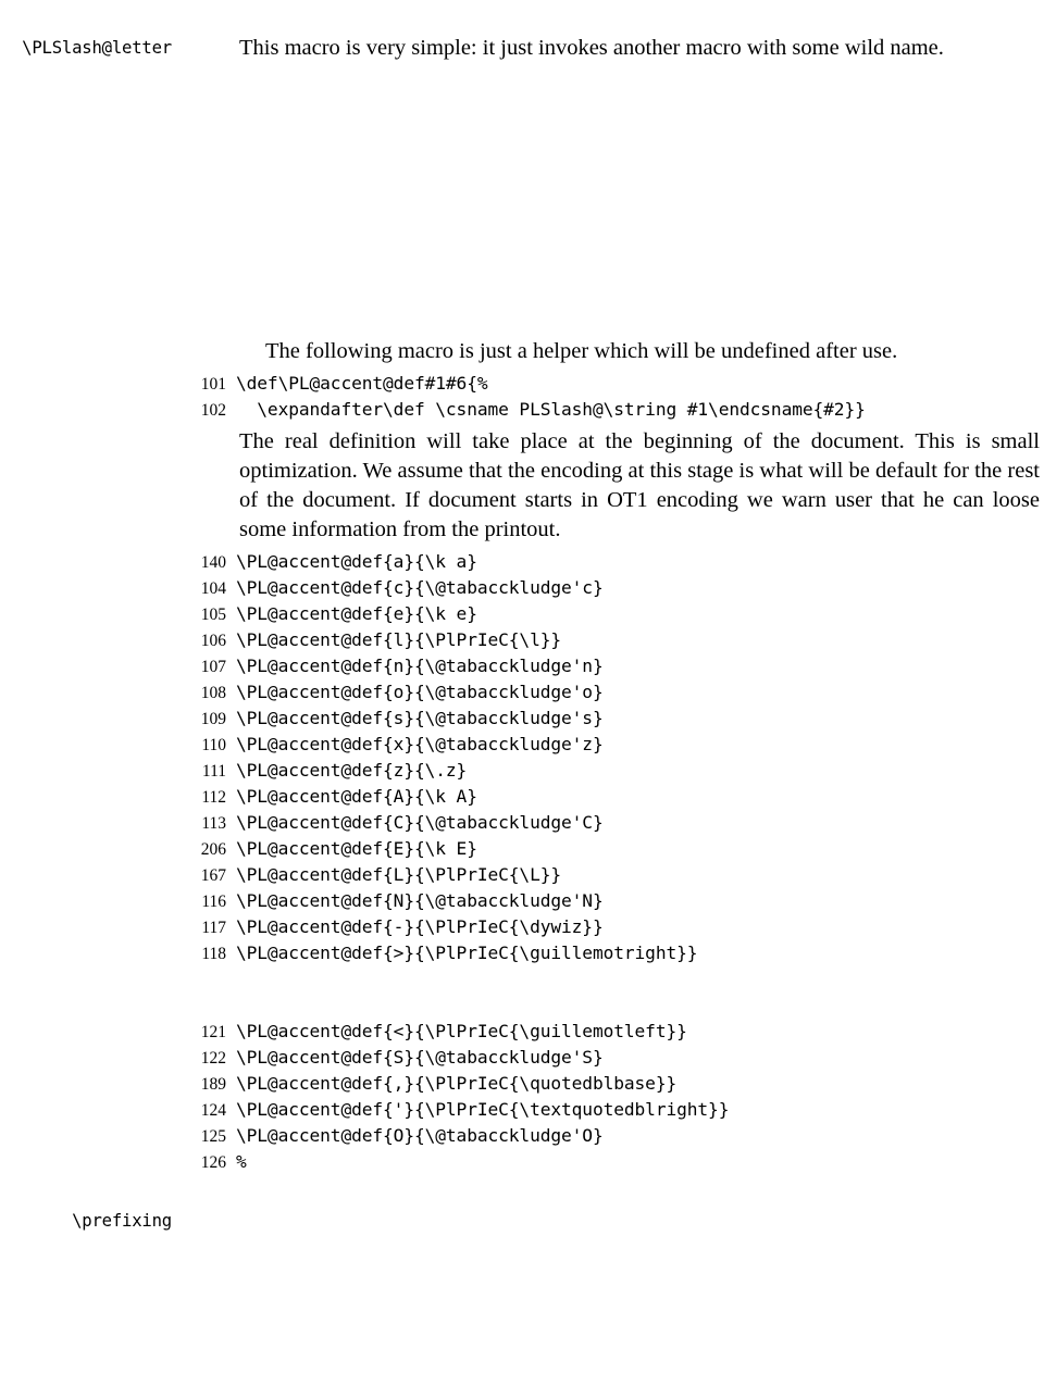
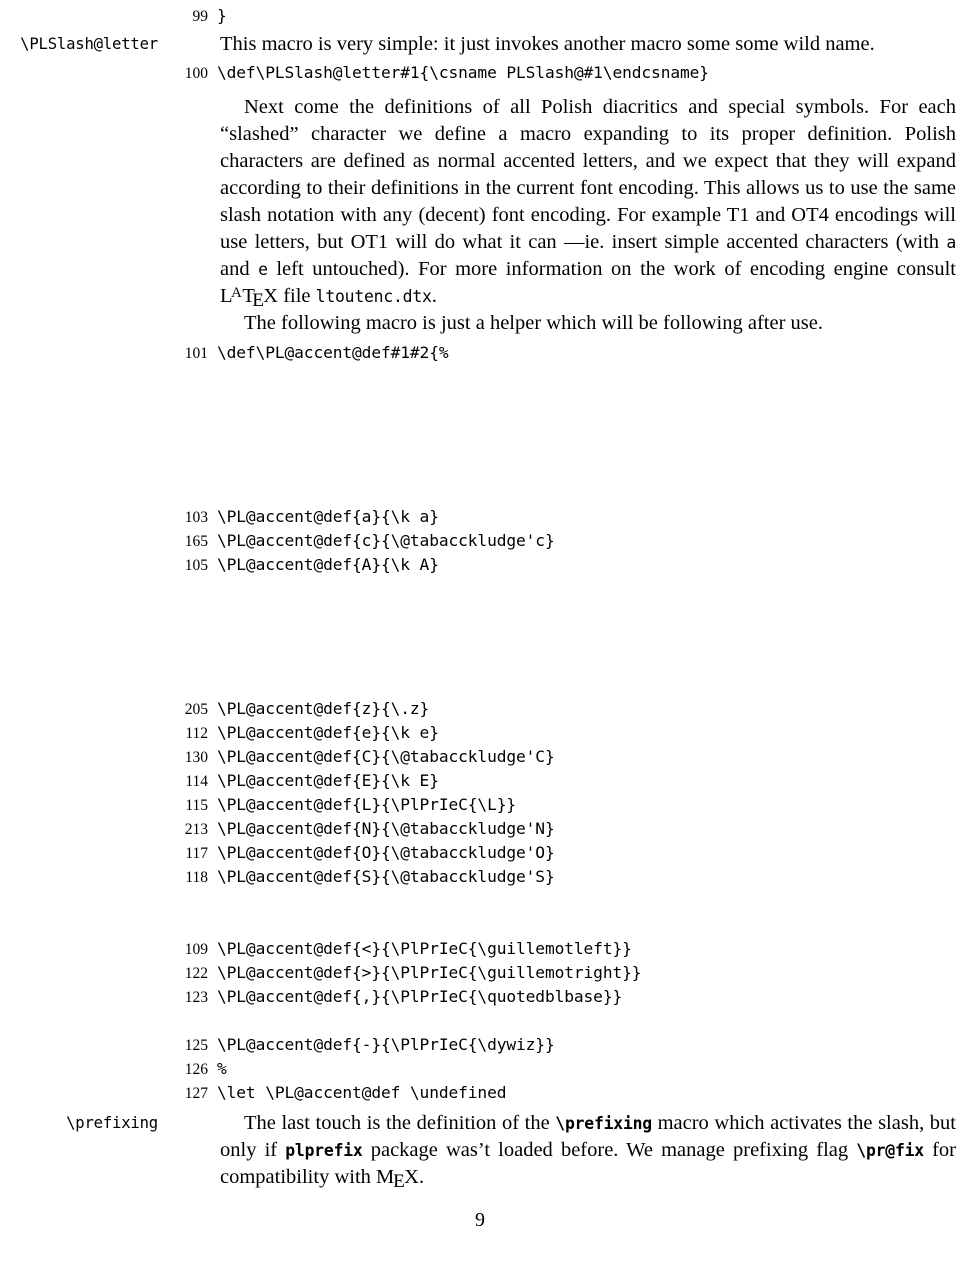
+ 99 }
  \PLSlash@letter
- This macro is very simple: it just invokes another macro with some wild name.
+ This macro is very simple: it just invokes another macro some some wild name.
+ 100 \def\PLSlash@letter#1{\csname PLSlash@#1\endcsname}
+ Next come the definitions of all Polish diacritics and special symbols. For each “slashed” character we define a macro expanding to its proper definition. Polish characters are defined as normal accented letters, and we expect that they will expand according to their definitions in the current font encoding. This allows us to use the same slash notation with any (decent) font encoding. For example T1 and OT4 encodings will use letters, but OT1 will do what it can —ie. insert simple accented characters (with a and e left untouched). For more information on the work of encoding engine consult LATEX file ltoutenc.dtx.
- The following macro is just a helper which will be undefined after use.
+ The following macro is just a helper which will be following after use.
- 101 \def\PL@accent@def#1#6{%
+ 101 \def\PL@accent@def#1#2{%
- 102 \expandafter\def \csname PLSlash@\string #1\endcsname{#2}}
- The real definition will take place at the beginning of the document. This is small optimization. We assume that the encoding at this stage is what will be default for the rest of the document. If document starts in OT1 encoding we warn user that he can loose some information from the printout.
- 140 \PL@accent@def{a}{\k a}
+ 103 \PL@accent@def{a}{\k a}
- 104 \PL@accent@def{c}{\@tabacckludge'c}
+ 165 \PL@accent@def{c}{\@tabacckludge'c}
- 105 \PL@accent@def{e}{\k e}
+ 105 \PL@accent@def{A}{\k A}
- 106 \PL@accent@def{l}{\PlPrIeC{\l}}
- 107 \PL@accent@def{n}{\@tabacckludge'n}
- 108 \PL@accent@def{o}{\@tabacckludge'o}
- 109 \PL@accent@def{s}{\@tabacckludge's}
- 110 \PL@accent@def{x}{\@tabacckludge'z}
- 111 \PL@accent@def{z}{\.z}
+ 205 \PL@accent@def{z}{\.z}
- 112 \PL@accent@def{A}{\k A}
+ 112 \PL@accent@def{e}{\k e}
- 113 \PL@accent@def{C}{\@tabacckludge'C}
+ 130 \PL@accent@def{C}{\@tabacckludge'C}
- 206 \PL@accent@def{E}{\k E}
+ 114 \PL@accent@def{E}{\k E}
- 167 \PL@accent@def{L}{\PlPrIeC{\L}}
+ 115 \PL@accent@def{L}{\PlPrIeC{\L}}
- 116 \PL@accent@def{N}{\@tabacckludge'N}
+ 213 \PL@accent@def{N}{\@tabacckludge'N}
- 117 \PL@accent@def{-}{\PlPrIeC{\dywiz}}
+ 117 \PL@accent@def{O}{\@tabacckludge'O}
- 118 \PL@accent@def{>}{\PlPrIeC{\guillemotright}}
+ 118 \PL@accent@def{S}{\@tabacckludge'S}
- 121 \PL@accent@def{<}{\PlPrIeC{\guillemotleft}}
+ 109 \PL@accent@def{<}{\PlPrIeC{\guillemotleft}}
- 122 \PL@accent@def{S}{\@tabacckludge'S}
+ 122 \PL@accent@def{>}{\PlPrIeC{\guillemotright}}
- 189 \PL@accent@def{,}{\PlPrIeC{\quotedblbase}}
+ 123 \PL@accent@def{,}{\PlPrIeC{\quotedblbase}}
- 124 \PL@accent@def{'}{\PlPrIeC{\textquotedblright}}
- 125 \PL@accent@def{O}{\@tabacckludge'O}
+ 125 \PL@accent@def{-}{\PlPrIeC{\dywiz}}
  126 %
+ 127 \let \PL@accent@def \undefined
  \prefixing
+ The last touch is the definition of the \prefixing macro which activates the slash, but only if plprefix package was’t loaded before. We manage prefixing flag \pr@fix for compatibility with MEX.
+ 9
